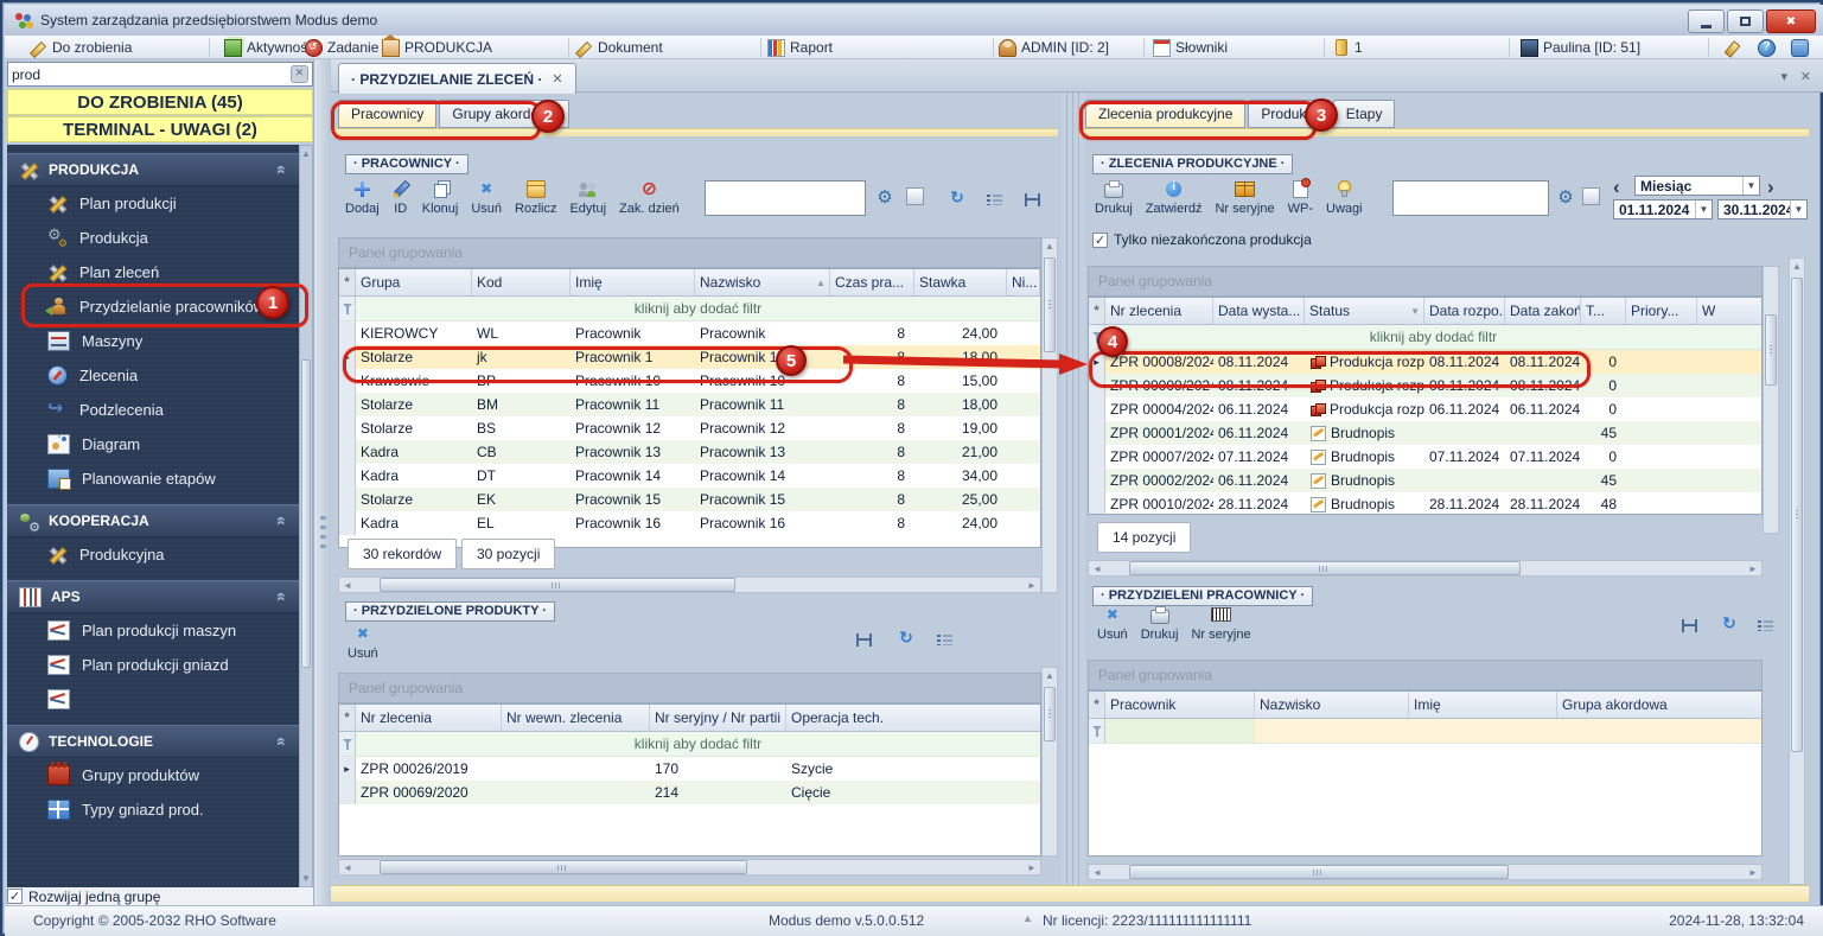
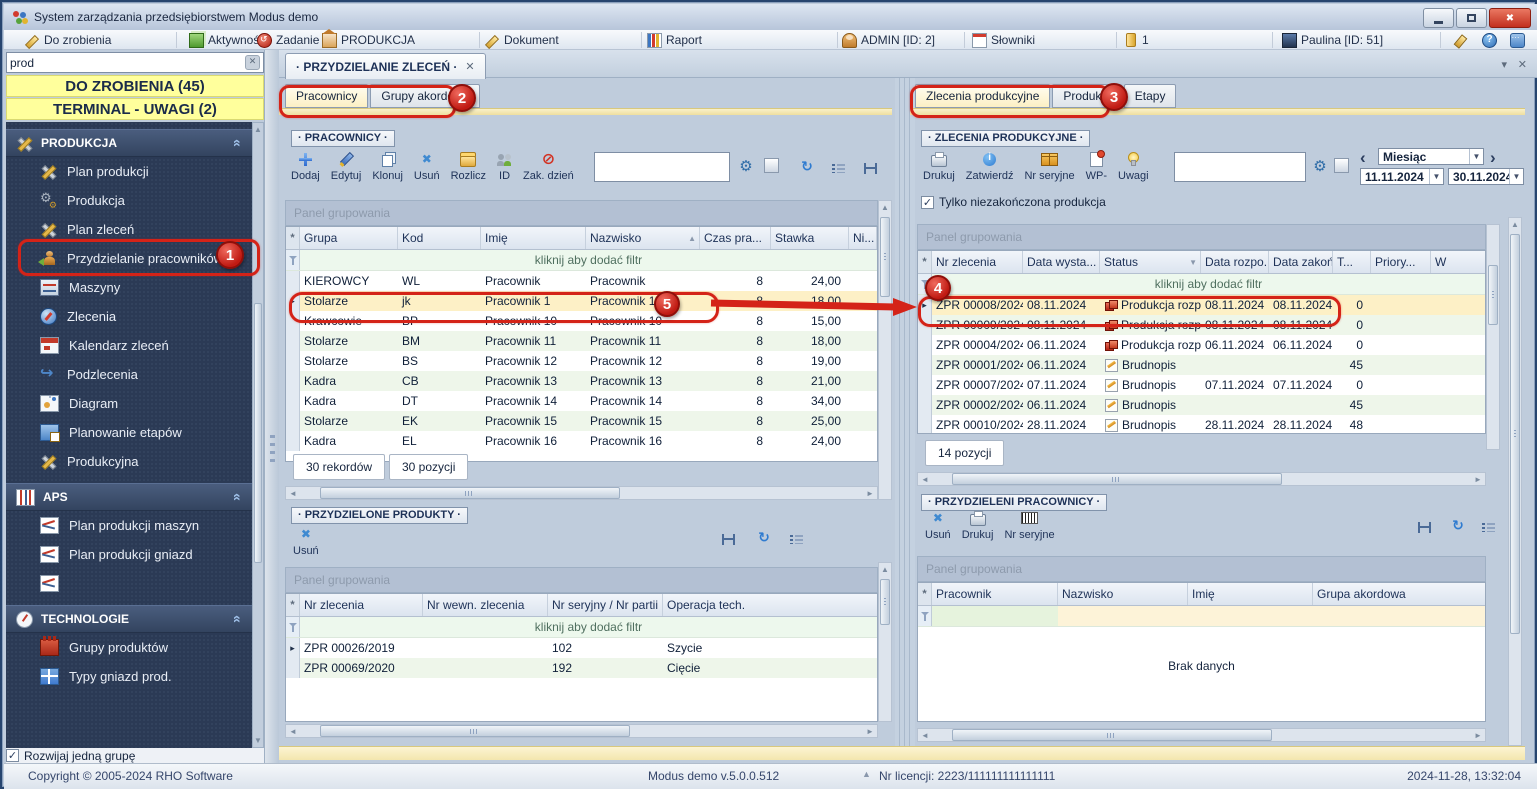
  System zarządzania przedsiębiorstwem Modus demo
  ✖
  Do zrobienia
  Aktywno
  Zadanie
  PRODUKCJA
  Dokument
  Raport
  ADMIN [ID: 2]
  Słowniki
  1
  Paulina [ID: 51]
  prod
  ✕
  DO ZROBIENIA (45)
  TERMINAL - UWAGI (2)
  PRODUKCJA
  Plan produkcji
  Produkcja
  Plan zleceń
  Przydzielanie pracownikó
  Maszyny
  Zlecenia
+ Kalendarz zleceń
  Podzlecenia
  Diagram
  Planowanie etapów
- KOOPERACJA
  Produkcyjna
  APS
  Plan produkcji maszyn
  Plan produkcji gniazd
  TECHNOLOGIE
  Grupy produktów
  Typy gniazd prod.
  ▲
  ▼
  ✓
  Rozwijaj jedną grupę
  · PRZYDZIELANIE ZLECEŃ ·
  ✕
  ▾
  ✕
  Pracownicy
  Grupy akord
  · PRACOWNICY ·
  Dodaj
- ID
+ Edytuj
  Klonuj
  Usuń
  Rozlicz
- Edytuj
+ ID
  Zak. dzień
  Panel grupowania
  *
  Grupa
  Kod
  Imię
  Nazwisko
  ▲
  Czas pra...
  Stawka
  Ni...
  kliknij aby dodać filtr
  KIEROWCY
  WL
  Pracownik
  Pracownik
  8
  24,00
  ▸
  Stolarze
  jk
  Pracownik 1
  Pracownik 1
  18,00
  Krawcowie
  BP
  Pracownik 10
  Pracownik 10
  8
  15,00
  Stolarze
  BM
  Pracownik 11
  Pracownik 11
  8
  18,00
  Stolarze
  BS
  Pracownik 12
  Pracownik 12
  8
  19,00
  Kadra
  CB
  Pracownik 13
  Pracownik 13
  8
  21,00
  Kadra
  DT
  Pracownik 14
  Pracownik 14
  8
  34,00
  Stolarze
  EK
  Pracownik 15
  Pracownik 15
  8
  25,00
  Kadra
  EL
  Pracownik 16
  Pracownik 16
  8
  24,00
  30 rekordów
  30 pozycji
  ◄
  ►
  ▲
  · PRZYDZIELONE PRODUKTY ·
  Usuń
  Panel grupowania
  *
  Nr zlecenia
  Nr wewn. zlecenia
  Nr seryjny / Nr partii
  Operacja tech.
  kliknij aby dodać filtr
  ▸
  ZPR 00026/2019
- 170
+ 102
  Szycie
  ZPR 00069/2020
- 214
+ 192
  Cięcie
  ◄
  ►
  ▲
  Zlecenia produkcyjne
  Produk
  Etapy
  · ZLECENIA PRODUKCYJNE ·
  Drukuj
  Zatwierdź
  Nr seryjne
  WP-
  Uwagi
  ‹
  Miesiąc
  ▼
  ›
- 01.11.2024
+ 11.11.2024
  ▼
  30.11.202
  ▼
  ✓
  Tylko niezakończona produkcja
  Panel grupowania
  *
  Nr zlecenia
  Data wysta...
  Status
  ▼
  Data rozpo.
  Data zakoń
  T...
  Priory...
  W
  kliknij aby dodać filtr
  ▸
  ZPR 00008/202
  08.11.2024
  Produkcja rozp
  08.11.2024
  08.11.2024
  0
  ZPR 00009/202
  08.11.2024
  Produkcja rozp
  08.11.2024
  08.11.2024
  0
  ZPR 00004/202
  06.11.2024
  Produkcja rozp
  06.11.2024
  06.11.2024
  0
  ZPR 00001/202
  06.11.2024
  Brudnopis
  45
  ZPR 00007/202
  07.11.2024
  Brudnopis
  07.11.2024
  07.11.2024
  0
  ZPR 00002/202
  06.11.2024
  Brudnopis
  45
  ZPR 00010/202
  28.11.2024
  Brudnopis
  28.11.2024
  28.11.2024
  48
  14 pozycji
  ◄
  ►
  · PRZYDZIELENI PRACOWNICY ·
  Usuń
  Drukuj
  Nr seryjne
  Panel grupowania
  *
  Pracownik
  Nazwisko
  Imię
  Grupa akordowa
+ Brak danych
  ◄
  ►
  ▲
- Copyright © 2005-2032 RHO Software
+ Copyright © 2005-2024 RHO Software
  Modus demo v.5.0.0.512
  ▲
  Nr licencji: 2223/111111111111111
  2024-11-28, 13:32:04
  1
  2
  3
  4
  5
